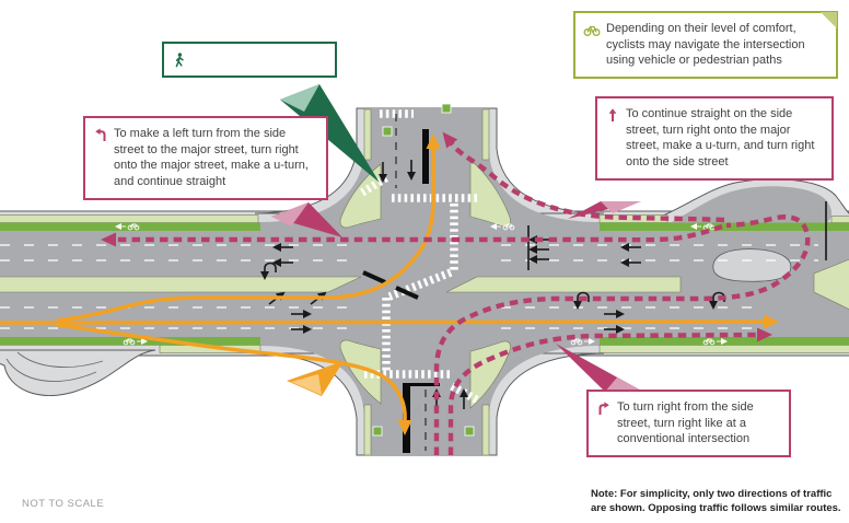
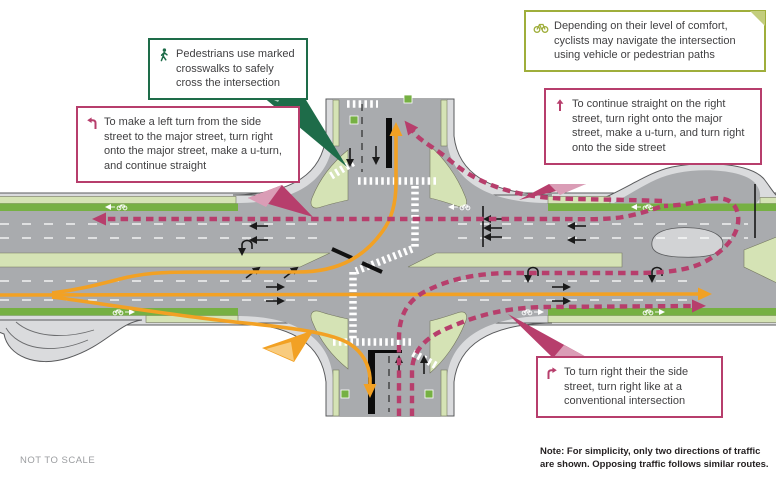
+ Pedestrians use marked crosswalks to safely cross the intersection
  Depending on their level of comfort, cyclists may navigate the intersection using vehicle or pedestrian paths
  To make a left turn from the side street to the major street, turn right onto the major street, make a u-turn, and continue straight
- To continue straight on the side street, turn right onto the major street, make a u-turn, and turn right onto the side street
+ To continue straight on the right street, turn right onto the major street, make a u-turn, and turn right onto the side street
- To turn right from the side street, turn right like at a conventional intersection
+ To turn right their the side street, turn right like at a conventional intersection
  Note: For simplicity, only two directions of traffic are shown. Opposing traffic follows similar routes.
  NOT TO SCALE
